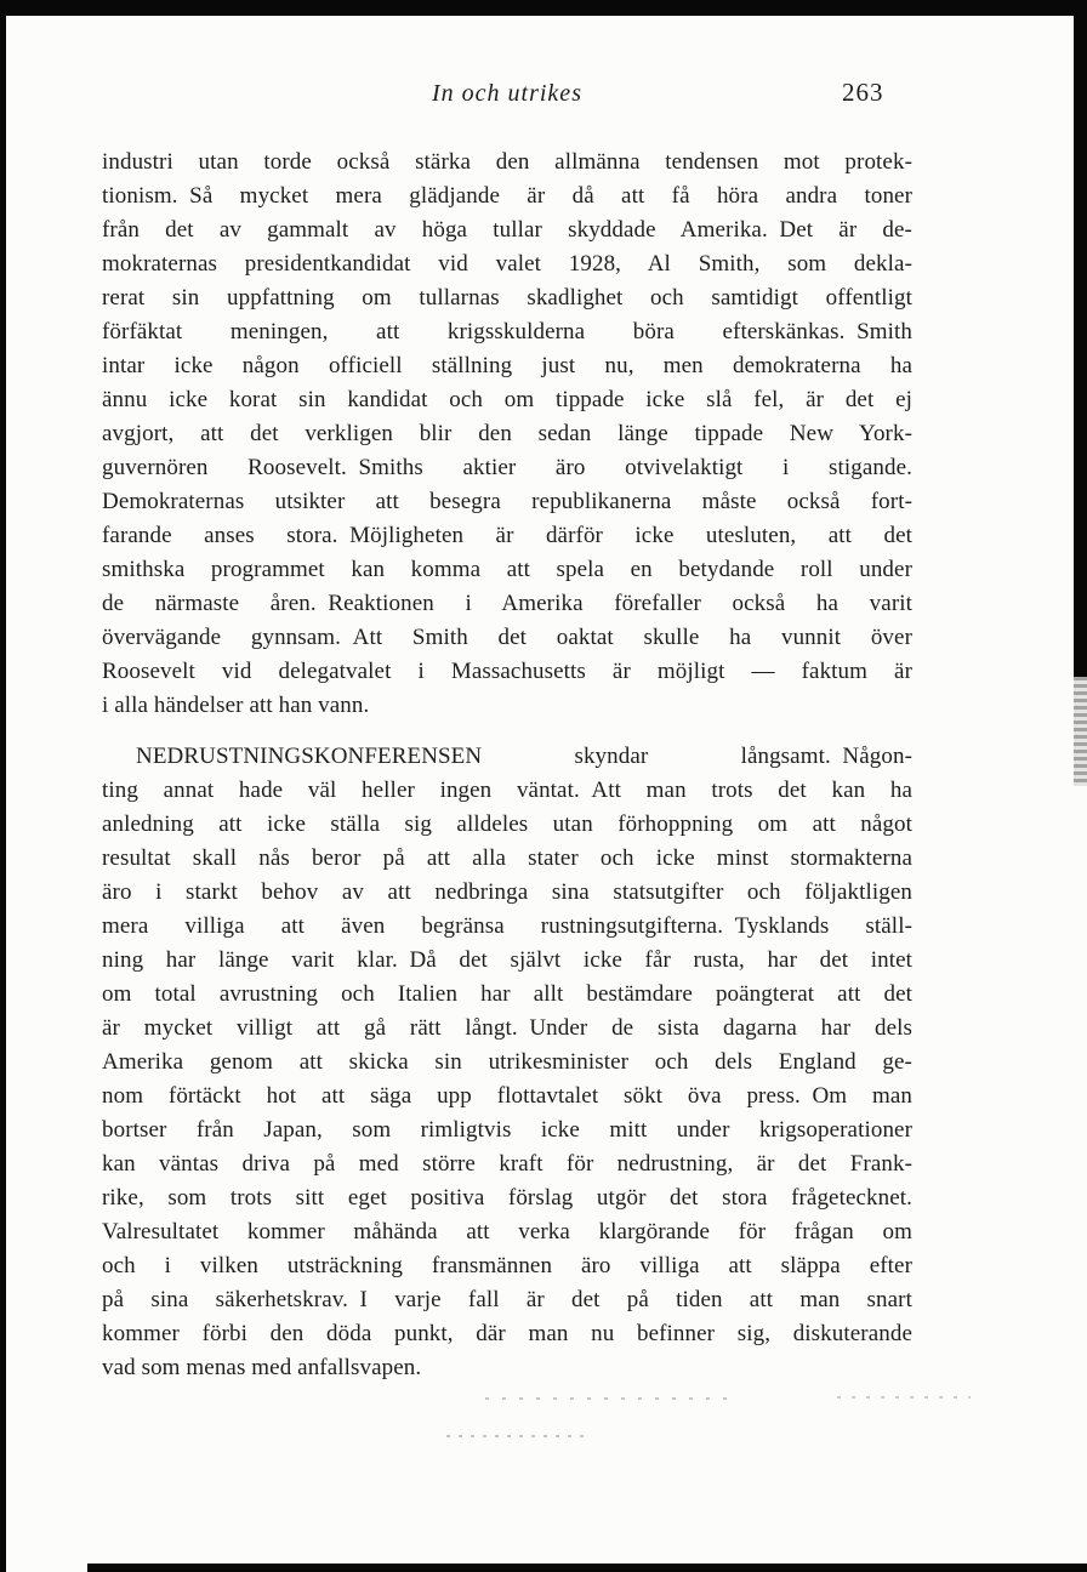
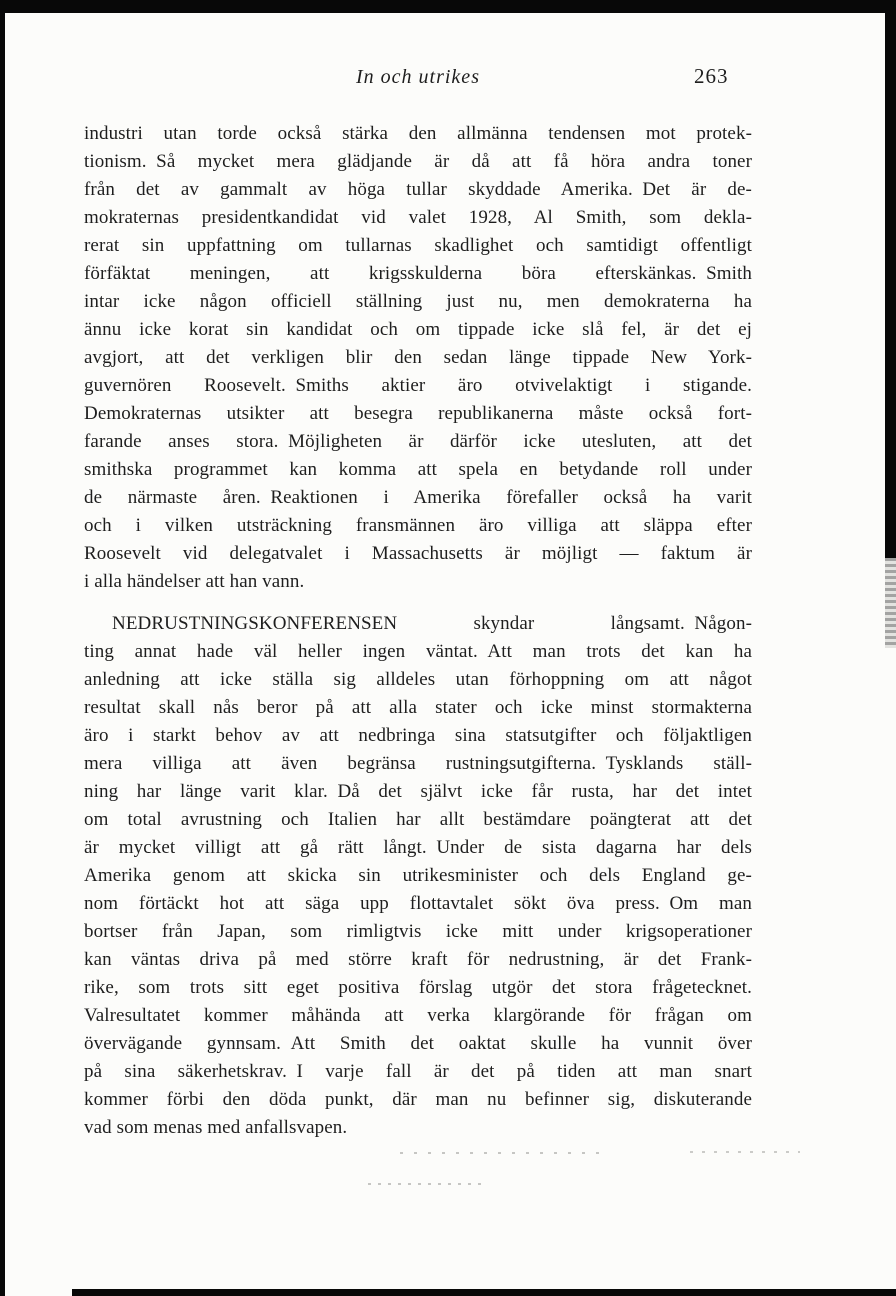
  In och utrikes
  263
  industri utan torde också stärka den allmänna tendensen mot protek-
  tionism. Så mycket mera glädjande är då att få höra andra toner
  från det av gammalt av höga tullar skyddade Amerika. Det är de-
  mokraternas presidentkandidat vid valet 1928, Al Smith, som dekla-
  rerat sin uppfattning om tullarnas skadlighet och samtidigt offentligt
  förfäktat meningen, att krigsskulderna böra efterskänkas. Smith
  intar icke någon officiell ställning just nu, men demokraterna ha
  ännu icke korat sin kandidat och om tippade icke slå fel, är det ej
  avgjort, att det verkligen blir den sedan länge tippade New York-
  guvernören Roosevelt. Smiths aktier äro otvivelaktigt i stigande.
  Demokraternas utsikter att besegra republikanerna måste också fort-
  farande anses stora. Möjligheten är därför icke utesluten, att det
  smithska programmet kan komma att spela en betydande roll under
  de närmaste åren. Reaktionen i Amerika förefaller också ha varit
- övervägande gynnsam. Att Smith det oaktat skulle ha vunnit över
+ och i vilken utsträckning fransmännen äro villiga att släppa efter
  Roosevelt vid delegatvalet i Massachusetts är möjligt — faktum är
  i alla händelser att han vann.
  NEDRUSTNINGSKONFERENSEN skyndar långsamt. Någon-
  ting annat hade väl heller ingen väntat. Att man trots det kan ha
  anledning att icke ställa sig alldeles utan förhoppning om att något
  resultat skall nås beror på att alla stater och icke minst stormakterna
  äro i starkt behov av att nedbringa sina statsutgifter och följaktligen
  mera villiga att även begränsa rustningsutgifterna. Tysklands ställ-
  ning har länge varit klar. Då det självt icke får rusta, har det intet
  om total avrustning och Italien har allt bestämdare poängterat att det
  är mycket villigt att gå rätt långt. Under de sista dagarna har dels
  Amerika genom att skicka sin utrikesminister och dels England ge-
  nom förtäckt hot att säga upp flottavtalet sökt öva press. Om man
  bortser från Japan, som rimligtvis icke mitt under krigsoperationer
  kan väntas driva på med större kraft för nedrustning, är det Frank-
  rike, som trots sitt eget positiva förslag utgör det stora frågetecknet.
  Valresultatet kommer måhända att verka klargörande för frågan om
- och i vilken utsträckning fransmännen äro villiga att släppa efter
+ övervägande gynnsam. Att Smith det oaktat skulle ha vunnit över
  på sina säkerhetskrav. I varje fall är det på tiden att man snart
  kommer förbi den döda punkt, där man nu befinner sig, diskuterande
  vad som menas med anfallsvapen.
